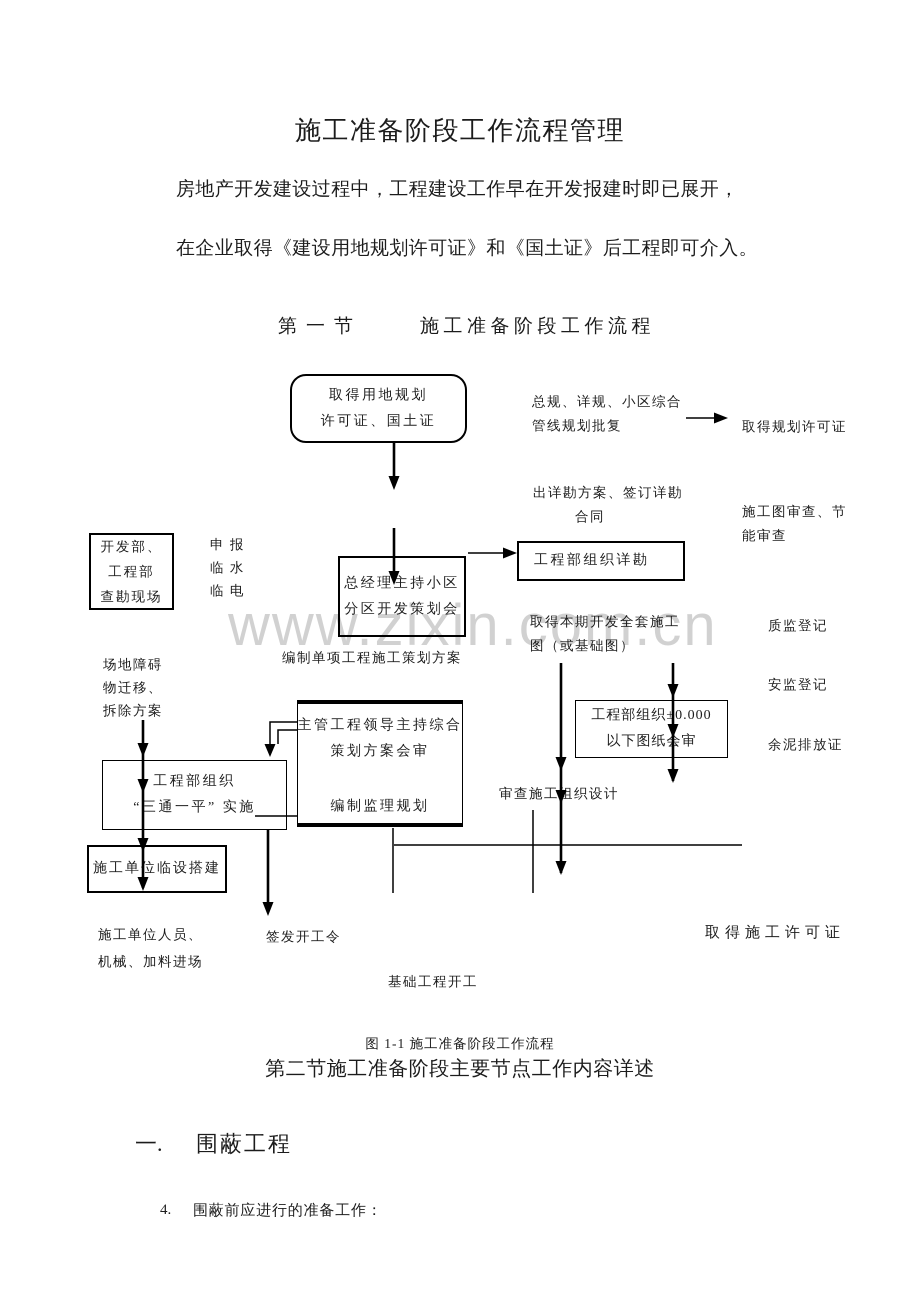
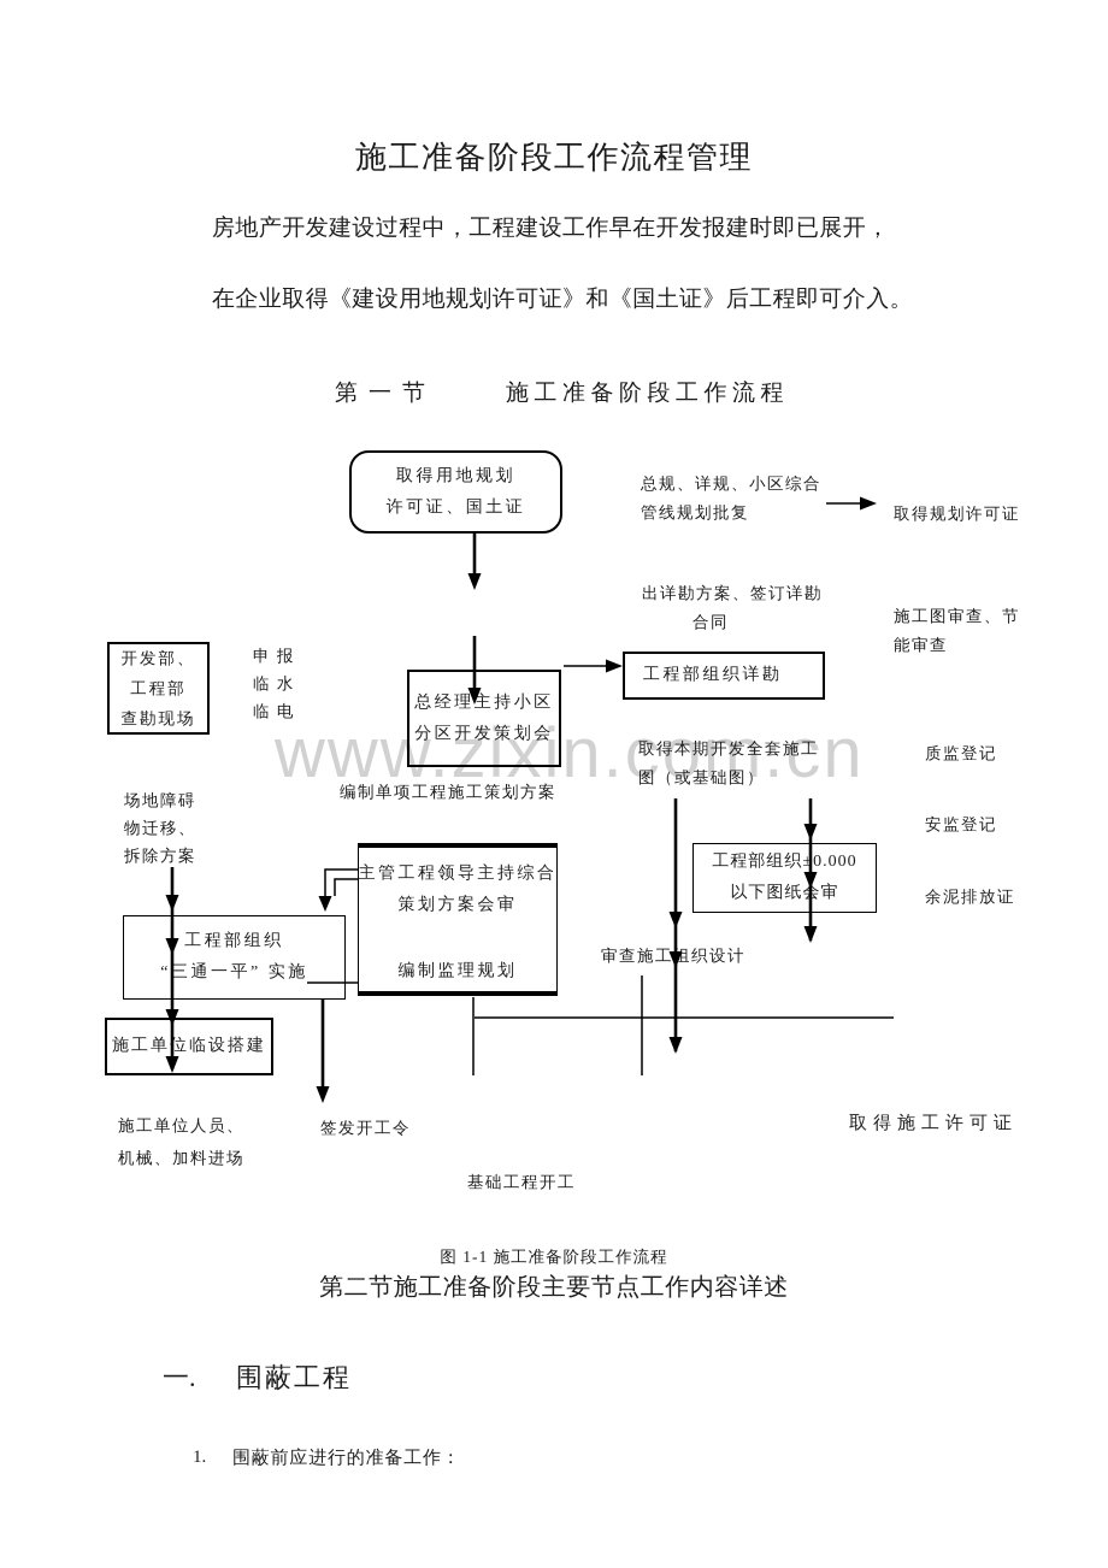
  施工准备阶段工作流程管理
  房地产开发建设过程中，工程建设工作早在开发报建时即已展开，
  在企业取得《建设用地规划许可证》和《国土证》后工程即可介入。
  第一节
  施工准备阶段工作流程
  取得用地规划
  许可证、国土证
  总经理主持小区
  分区开发策划会
  工程部组织详勘
  主管工程领导主持综合
  策划方案会审
  编制监理规划
  工程部组织
  “三通一平” 实施
  工程部组织±0.000
  以下图纸审
  施工单位临设搭建
  开发部、
  工程部
  查勘现场
  总规、详规、小区综合
  管线规划批复
  取得规划许可证
  出详勘方案、签订详勘
  合同
  施工图审查、节
  能审查
  申 报
  临 水
  临 电
  编制单项工程施工策划方案
  场地障碍
  物迁移、
  拆除方案
  取得本期开发全套施工
  图（或基础图）
  质监登记
  安监登记
  余泥排放证
  审查施工组织设计
  施工单位人员、
  机械、加料进场
  签发开工令
  基础工程开工
  取得施工许可证
  www.zixin.com.cn
  图 1-1 施工准备阶段工作流程
  第二节施工准备阶段主要节点工作内容详述
  一.
  围蔽工程
- 4.
+ 1.
  围蔽前应进行的准备工作：
